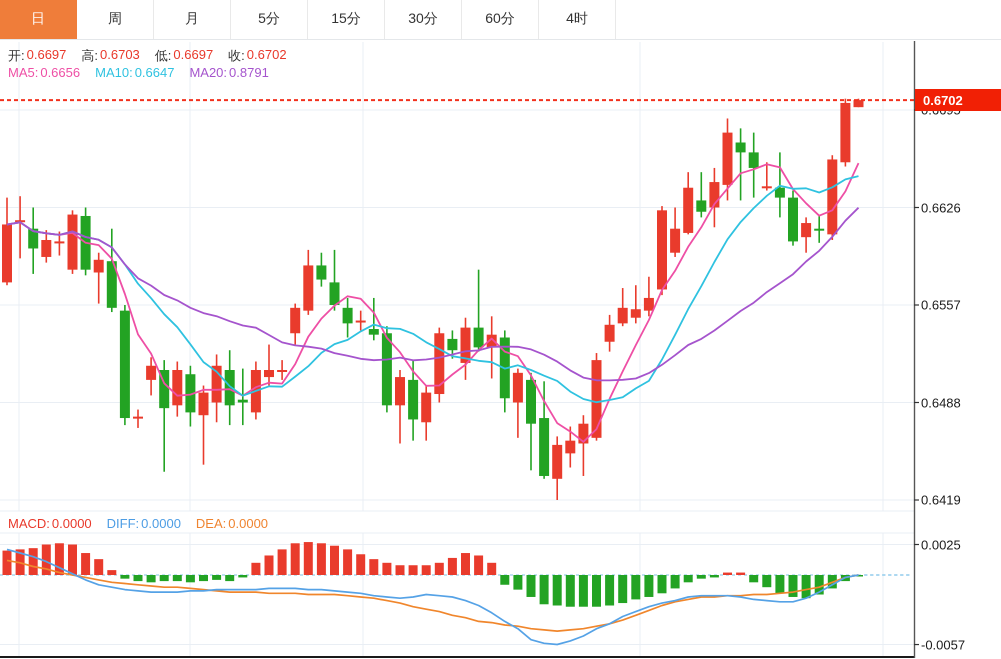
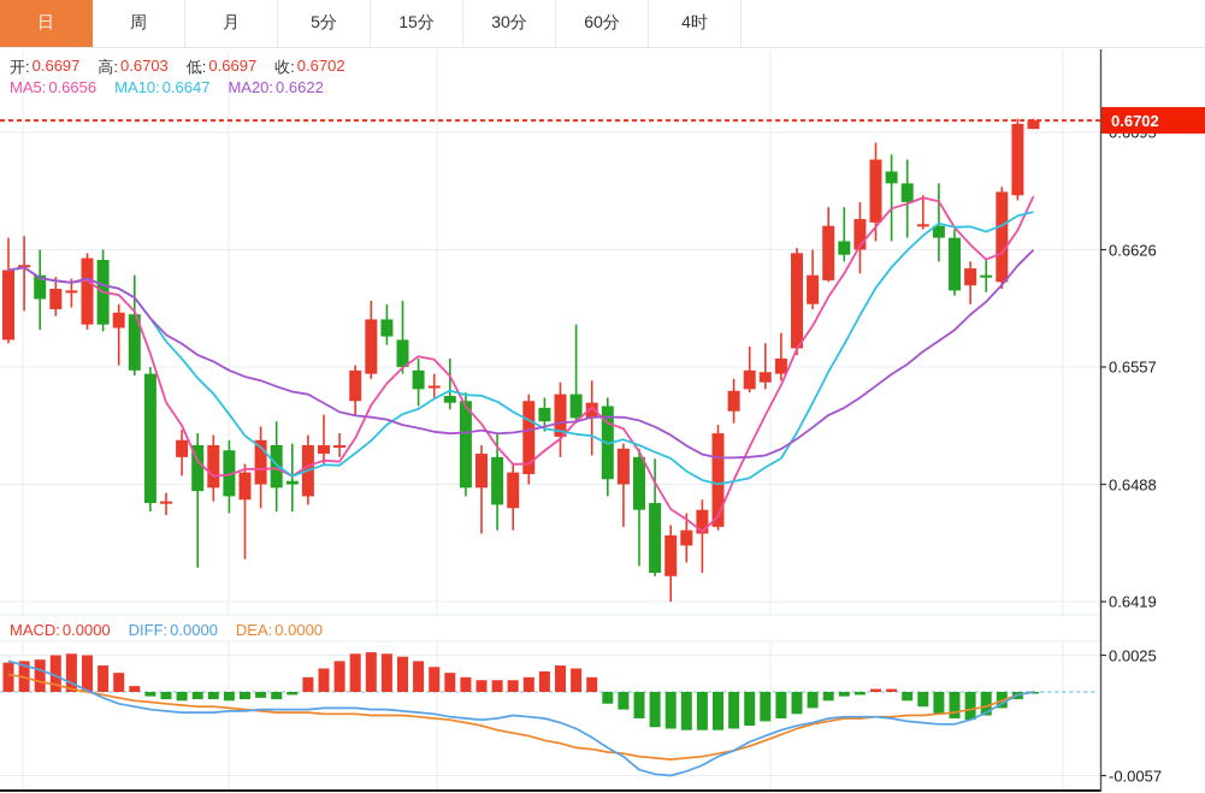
  日
  周
  月
  5分
  15分
  30分
  60分
  4时
  开:
  0.6697
  高:
  0.6703
  低:
  0.6697
  收:
  0.6702
  MA5:
  0.6656
  MA10:
  0.6647
  MA20:
- 0.8791
+ 0.6622
  MACD:
  0.0000
  DIFF:
  0.0000
  DEA:
  0.0000
  0.6626
  0.6557
  0.6488
  0.6419
  0.0025
  -0.0057
  0.6702
